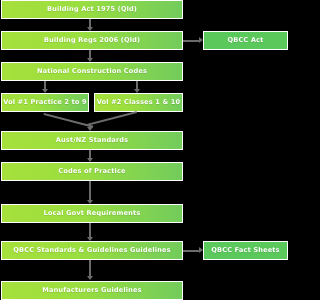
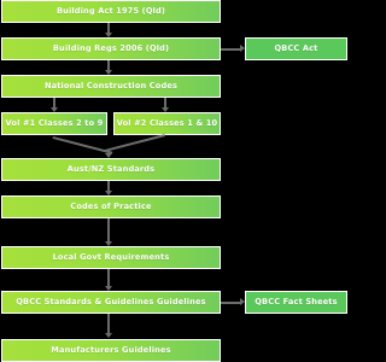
  Building Regs 2006 (Qld)
  QBCC Act
  National Construction Codes
- Vol #1 Practice 2 to 9
+ Vol #1 Classes 2 to 9
  Vol #2 Classes 1 & 10
  Aust/NZ Standards
  Codes of Practice
  Local Govt Requirements
  QBCC Standards & Guidelines Guidelines
  QBCC Fact Sheets
  Manufacturers Guidelines
